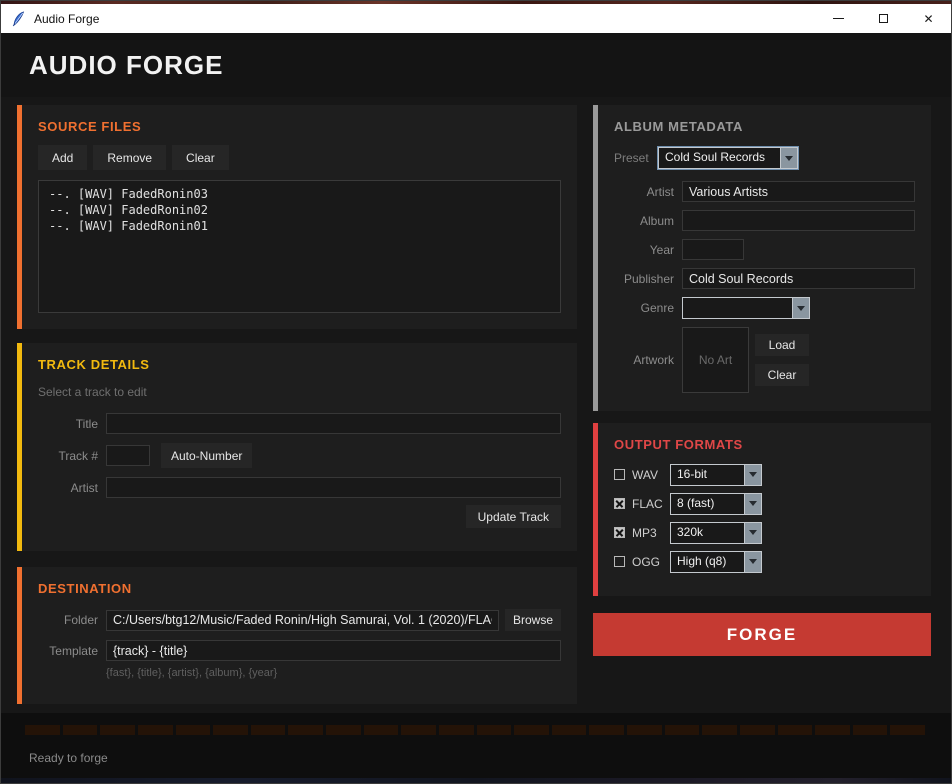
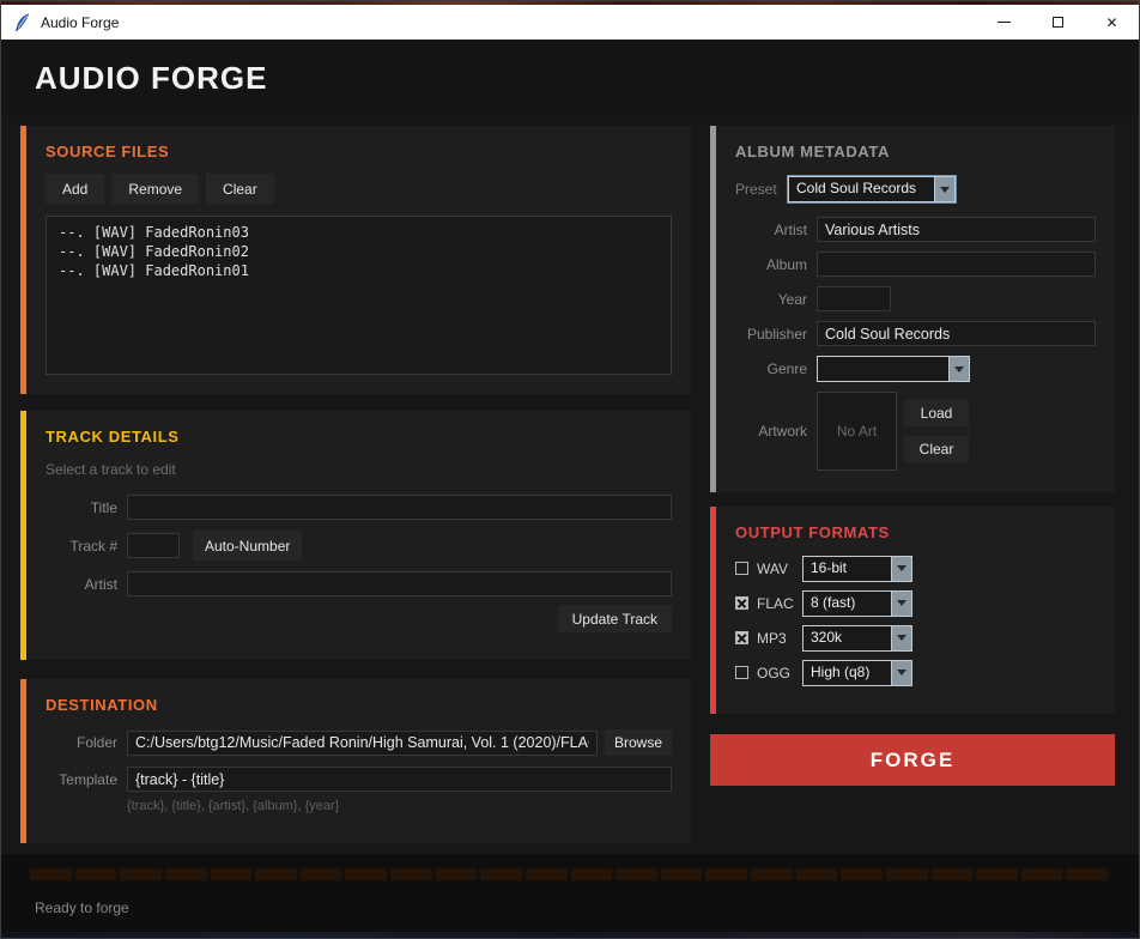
  Audio Forge
  ✕
  AUDIO FORGE
  SOURCE FILES
  Add
  Remove
  Clear
  --. [WAV] FadedRonin03
  --. [WAV] FadedRonin02
  --. [WAV] FadedRonin01
  TRACK DETAILS
  Select a track to edit
  Title
  Track #
  Auto-Number
  Artist
  Update Track
  DESTINATION
  Folder
  C:/Users/btg12/Music/Faded Ronin/High Samurai, Vol. 1 (2020)/FLA
  Browse
  Template
  {track} - {title}
- {fast}, {title}, {artist}, {album}, {year}
+ {track}, {title}, {artist}, {album}, {year}
  ALBUM METADATA
  Preset
  Cold Soul Records
  Artist
  Various Artists
  Album
  Year
  Publisher
  Cold Soul Records
  Genre
  Artwork
  No Art
  Load
  Clear
  OUTPUT FORMATS
  WAV
  16-bit
  FLAC
  8 (fast)
  MP3
  320k
  OGG
  High (q8)
  FORGE
  Ready to forge
